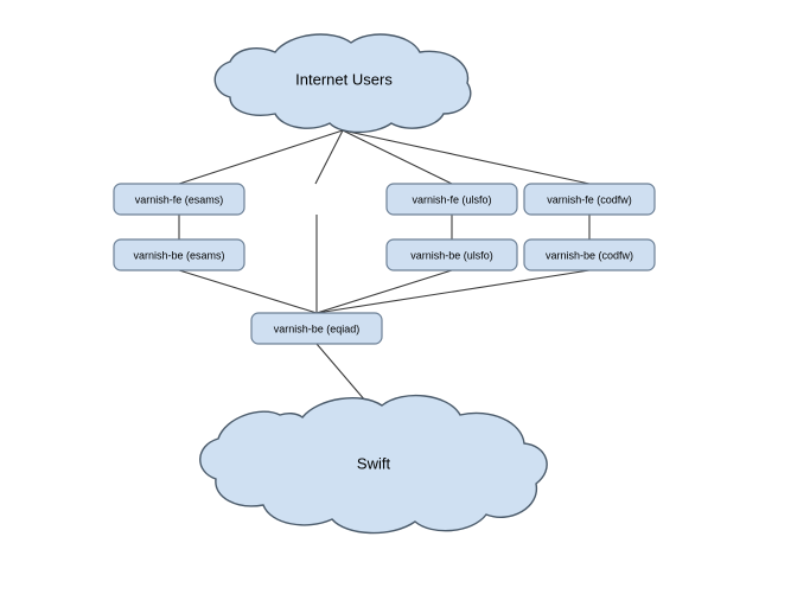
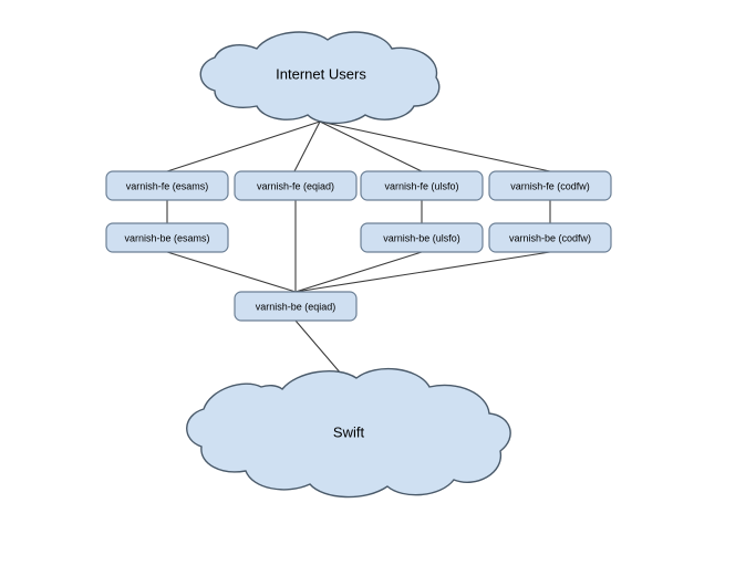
  Internet Users
  varnish-fe (esams)
+ varnish-fe (eqiad)
  varnish-fe (ulsfo)
  varnish-fe (codfw)
  varnish-be (esams)
  varnish-be (ulsfo)
  varnish-be (codfw)
  varnish-be (eqiad)
  Swift
